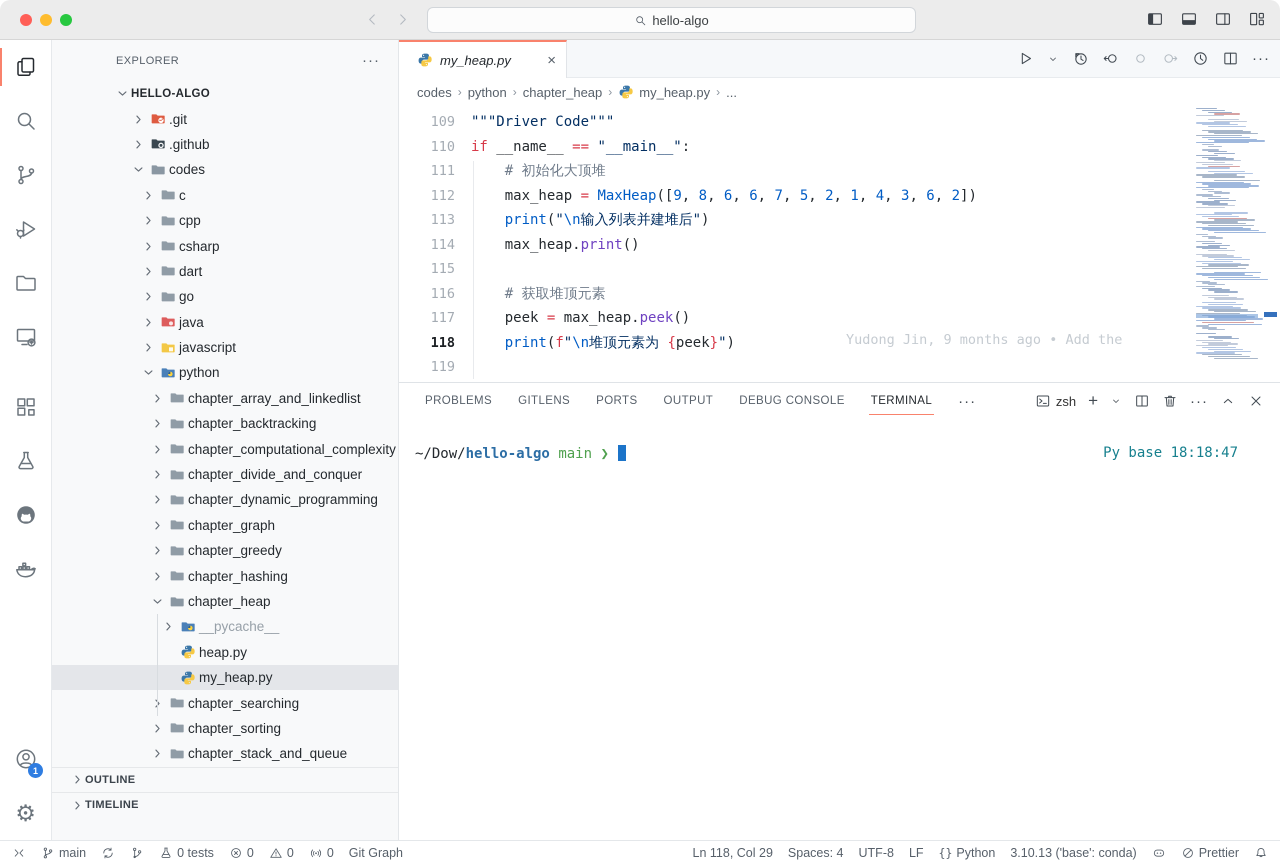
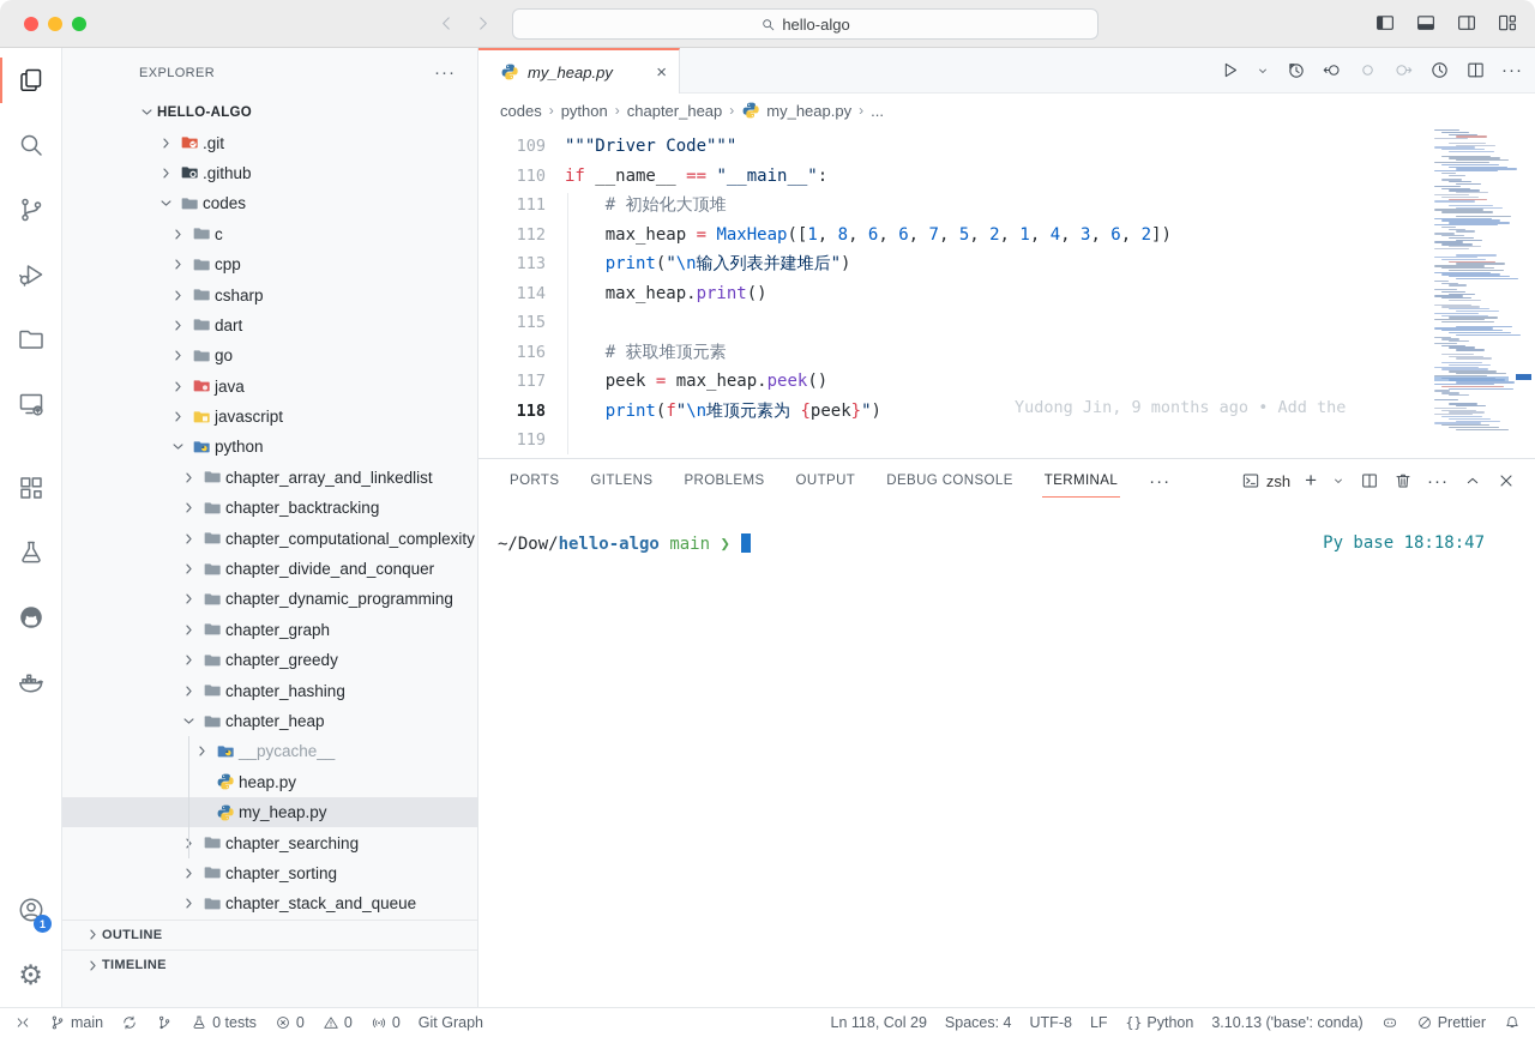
  hello-algo
  1
  ⚙
  EXPLORER
  ···
  HELLO-ALGO
  .git
  .github
  codes
  c
  cpp
  csharp
  dart
  go
  java
  javascript
  python
  chapter_array_and_linkedlist
  chapter_backtracking
  chapter_computational_complexity
  chapter_divide_and_conquer
  chapter_dynamic_programming
  chapter_graph
  chapter_greedy
  chapter_hashing
  chapter_heap
  __pycache__
  heap.py
  my_heap.py
  chapter_searching
  chapter_sorting
  chapter_stack_and_queue
  OUTLINE
  TIMELINE
  my_heap.py
  ×
  ···
  codes
  ›
  python
  ›
  chapter_heap
  ›
  my_heap.py
  ›
  ...
  109
  """Driver Code"""
  110
  if __name__ == "__main__":
  111
  # 初始化大顶堆
  112
- max_heap = MaxHeap([9, 8, 6, 6, 7, 5, 2, 1, 4, 3, 6, 2])
+ max_heap = MaxHeap([1, 8, 6, 6, 7, 5, 2, 1, 4, 3, 6, 2])
  113
  print("\n输入列表并建堆后")
  114
  max_heap.print()
  115
  116
  # 获取堆顶元素
  117
  peek = max_heap.peek()
  118
  print(f"\n堆顶元素为 {peek}")
  119
  Yudong Jin, 9 months ago • Add the
- PROBLEMS
+ PORTS
  GITLENS
- PORTS
+ PROBLEMS
  OUTPUT
  DEBUG CONSOLE
  TERMINAL
  ···
  zsh
  +
  ···
  ~/Dow/hello-algo main ❯
  Py base 18:18:47
  main
  0 tests
  0
  0
  0
  Git Graph
  Ln 118, Col 29
  Spaces: 4
  UTF-8
  LF
  {}
  Python
  3.10.13 ('base': conda)
  Prettier
